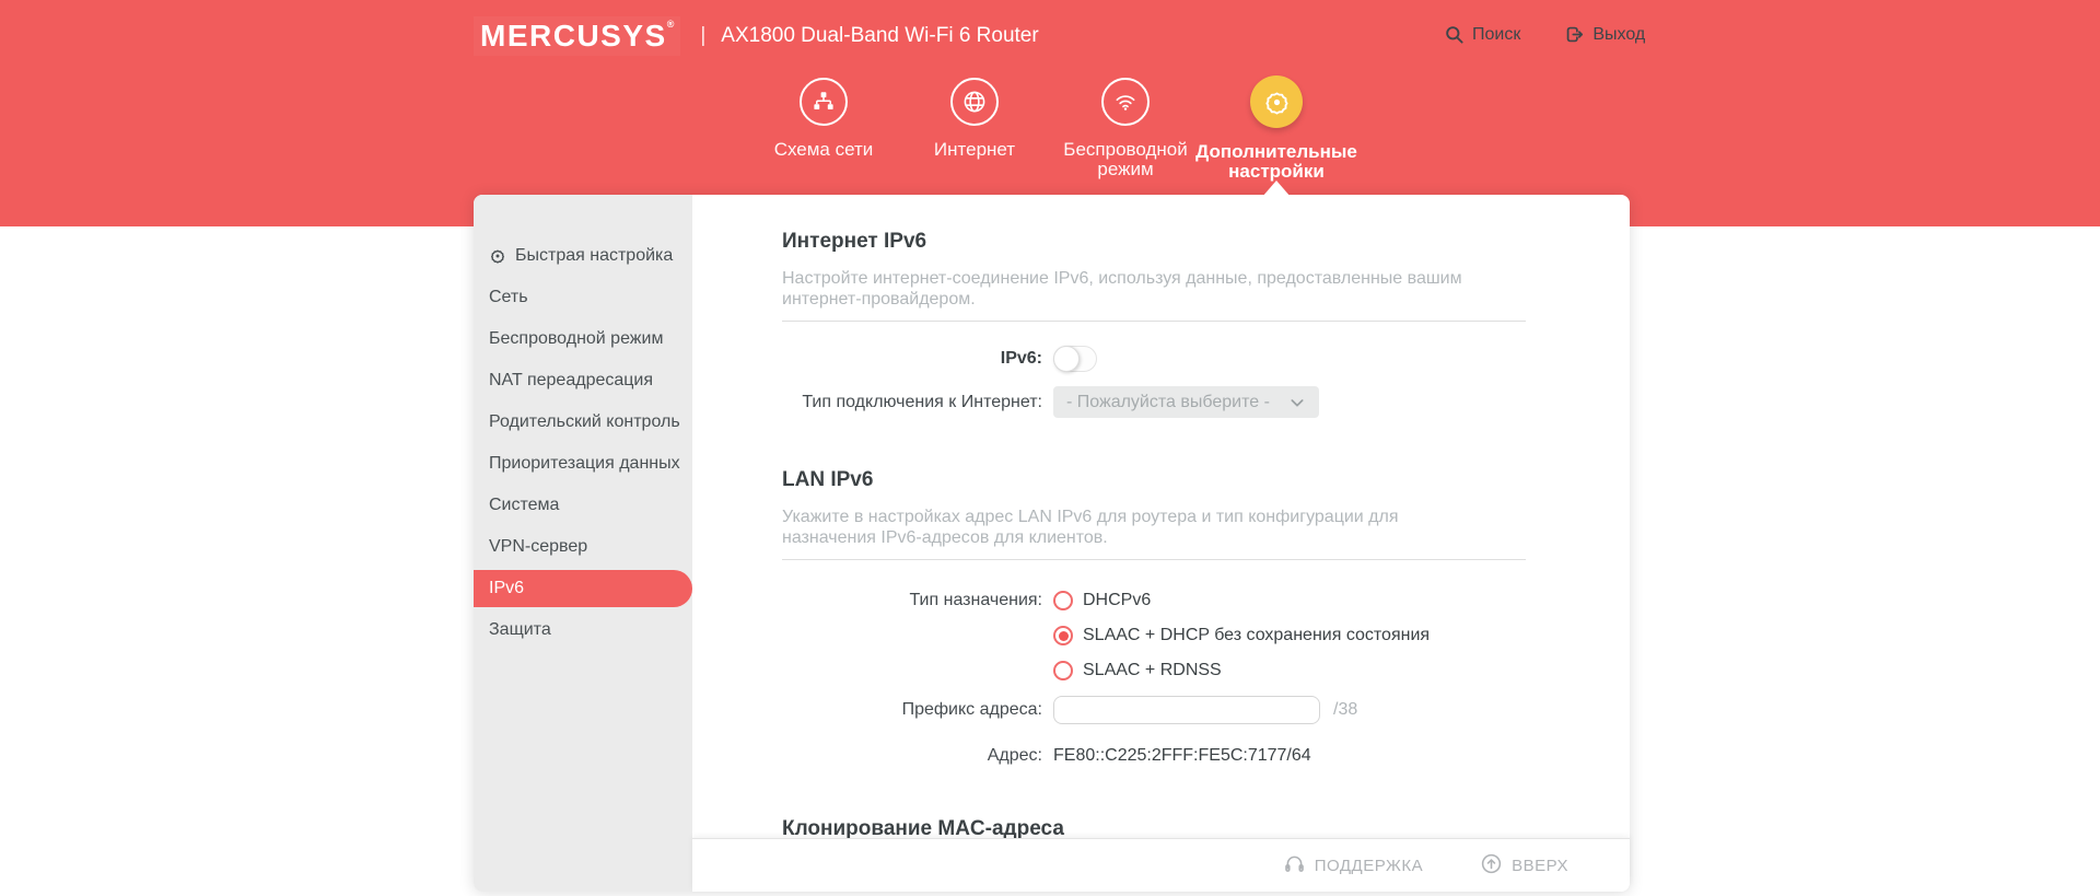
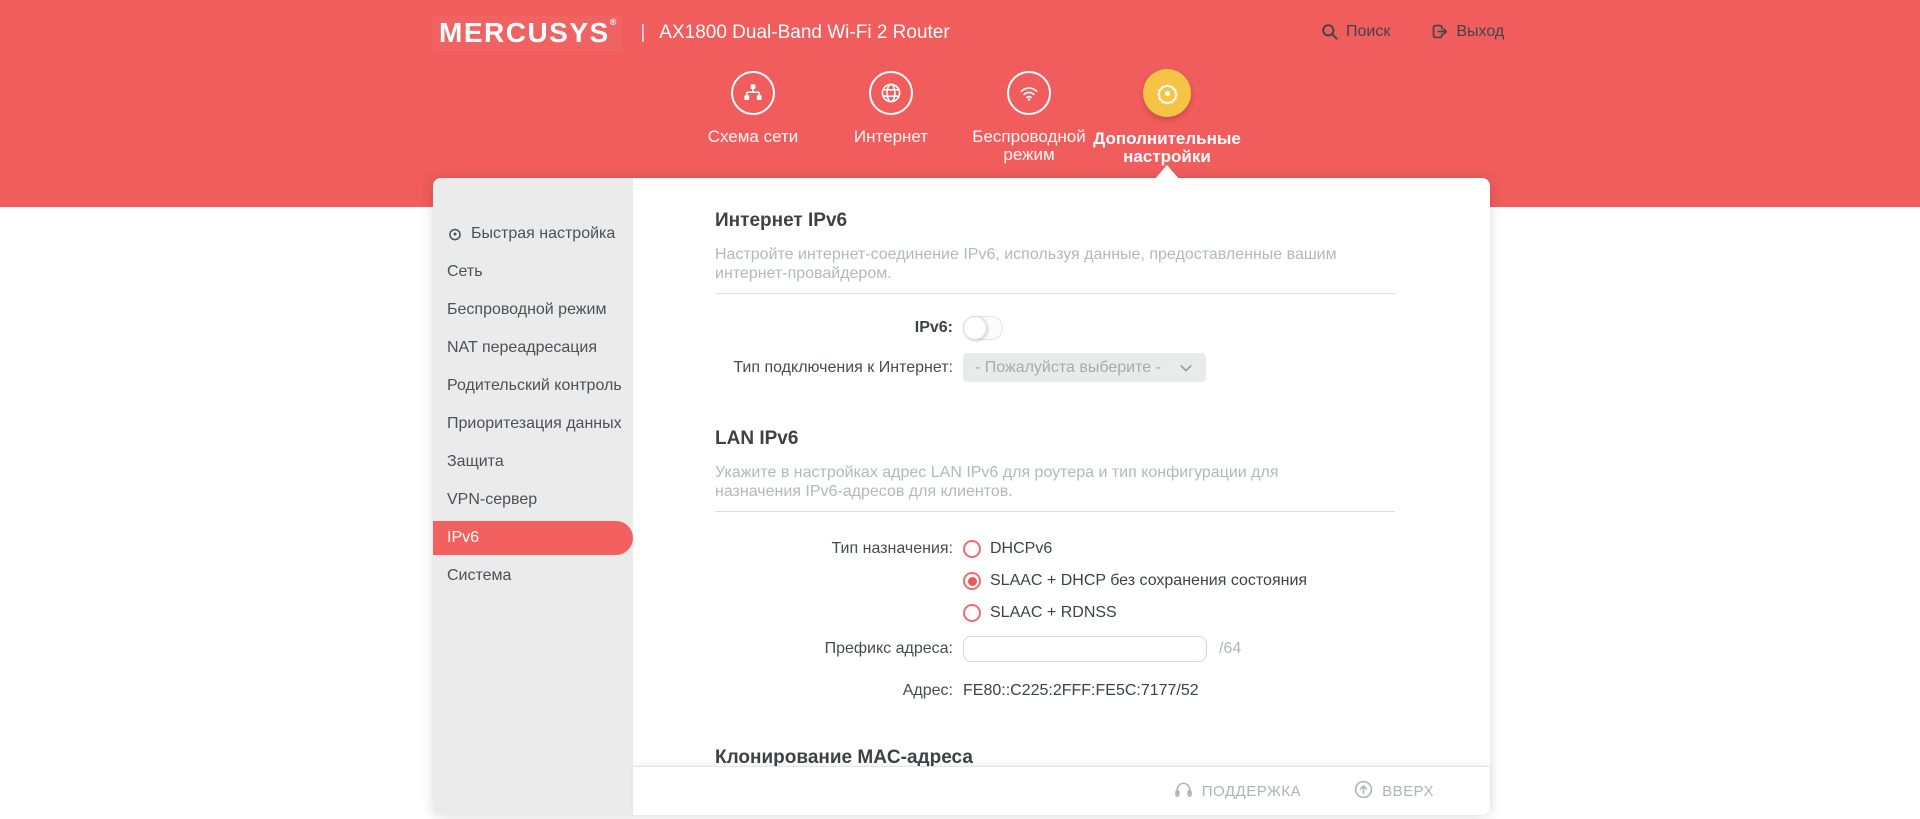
  MERCUSYS®
  |
- AX1800 Dual-Band Wi-Fi 6 Router
+ AX1800 Dual-Band Wi-Fi 2 Router
  Поиск
  Выход
  Схема сети
  Интернет
  Беспроводной режим
  Дополнительные настройки
  Быстрая настройка
  Сеть
  Беспроводной режим
  NAT переадресация
  Родительский контроль
  Приоритезация данных
- Система
+ Защита
  VPN-сервер
  IPv6
- Защита
+ Система
  Интернет IPv6
  Настройте интернет-соединение IPv6, используя данные, предоставленные вашим интернет-провайдером.
  IPv6:
  Тип подключения к Интернет:
  - Пожалуйста выберите -
  LAN IPv6
  Укажите в настройках адрес LAN IPv6 для роутера и тип конфигурации для назначения IPv6-адресов для клиентов.
  Тип назначения:
  DHCPv6
  SLAAC + DHCP без сохранения состояния
  SLAAC + RDNSS
  Префикс адреса:
- /38
+ /64
  Адрес:
- FE80::C225:2FFF:FE5C:7177/64
+ FE80::C225:2FFF:FE5C:7177/52
  Клонирование MAC-адреса
  ПОДДЕРЖКА
  ВВЕРХ
